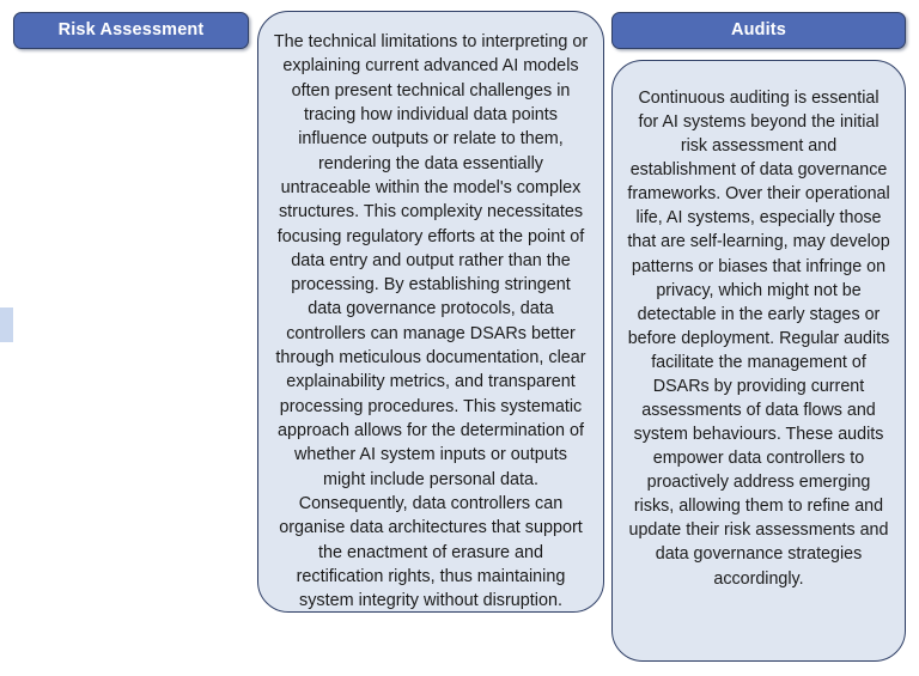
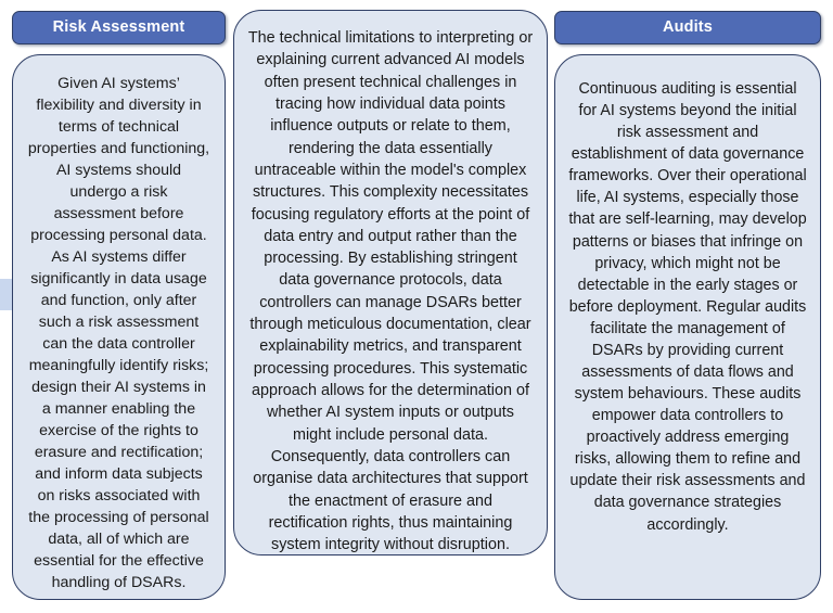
  Risk Assessment
+ Given AI systems’ flexibility and diversity in terms of technical properties and functioning, AI systems should undergo a risk assessment before processing personal data. As AI systems differ significantly in data usage and function, only after such a risk assessment can the data controller meaningfully identify risks; design their AI systems in a manner enabling the exercise of the rights to erasure and rectification; and inform data subjects on risks associated with the processing of personal data, all of which are essential for the effective handling of DSARs.
  The technical limitations to interpreting or explaining current advanced AI models often present technical challenges in tracing how individual data points influence outputs or relate to them, rendering the data essentially untraceable within the model's complex structures. This complexity necessitates focusing regulatory efforts at the point of data entry and output rather than the processing. By establishing stringent data governance protocols, data controllers can manage DSARs better through meticulous documentation, clear explainability metrics, and transparent processing procedures. This systematic approach allows for the determination of whether AI system inputs or outputs might include personal data. Consequently, data controllers can organise data architectures that support the enactment of erasure and rectification rights, thus maintaining system integrity without disruption.
  Audits
  Continuous auditing is essential for AI systems beyond the initial risk assessment and establishment of data governance frameworks. Over their operational life, AI systems, especially those that are self-learning, may develop patterns or biases that infringe on privacy, which might not be detectable in the early stages or before deployment. Regular audits facilitate the management of DSARs by providing current assessments of data flows and system behaviours. These audits empower data controllers to proactively address emerging risks, allowing them to refine and update their risk assessments and data governance strategies accordingly.
